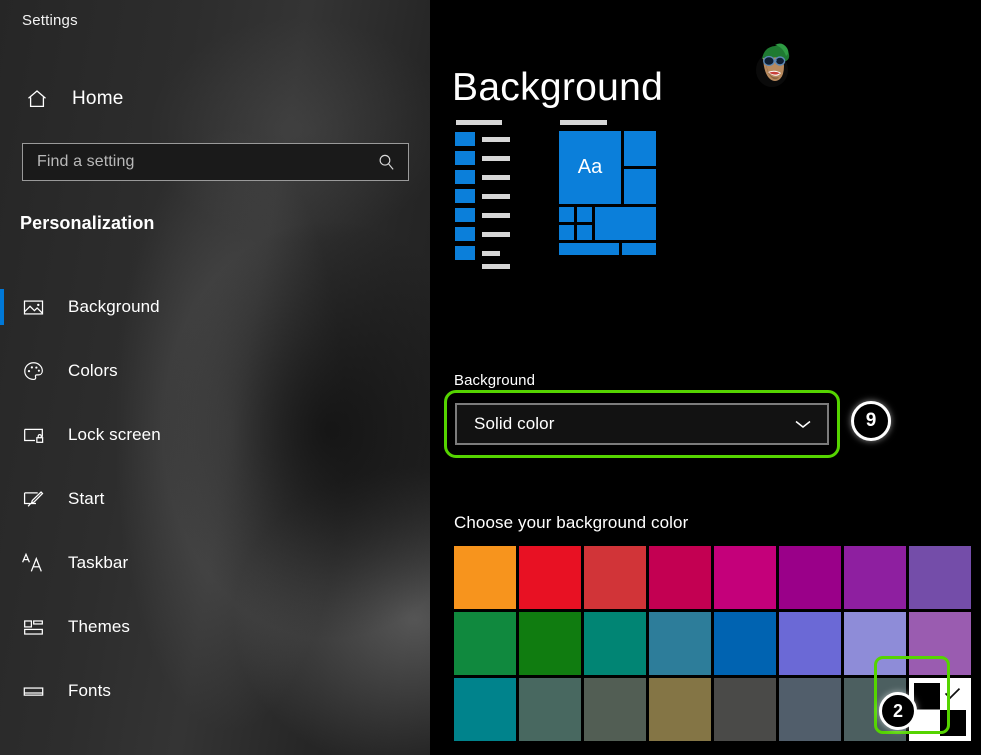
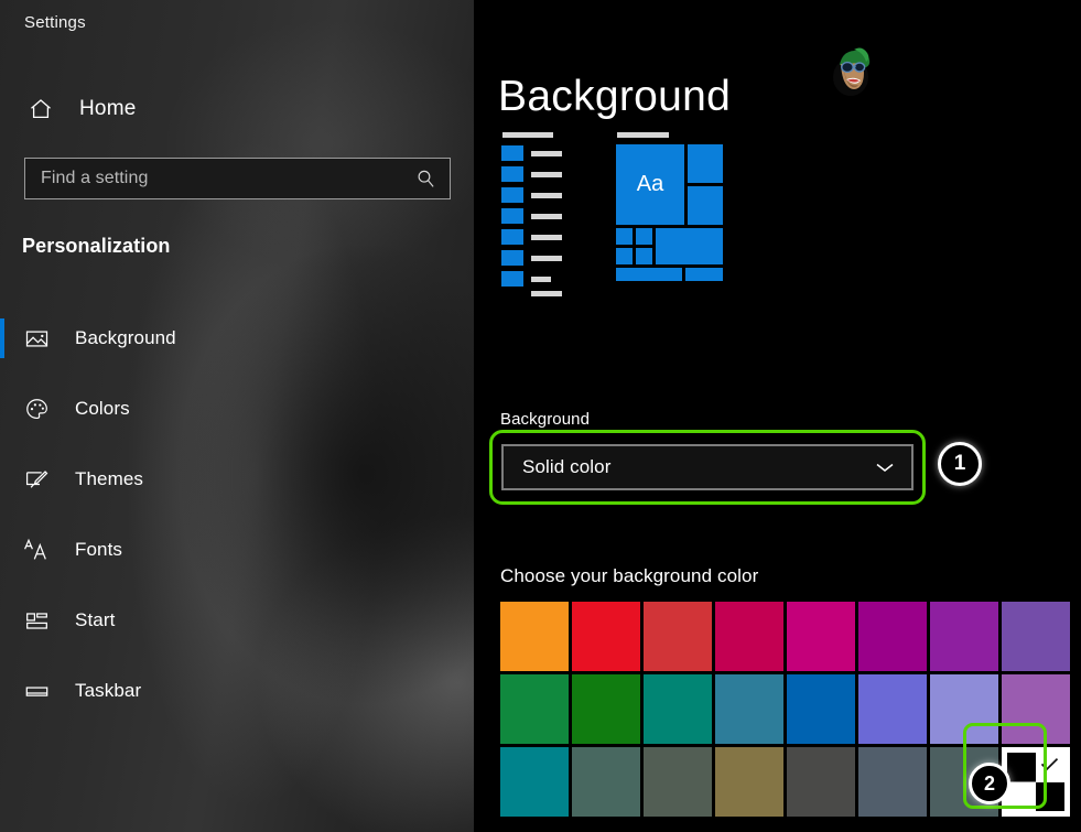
  Settings
  Home
  Find a setting
  Personalization
  Background
  Colors
- Lock screen
- Start
+ Themes
- Taskbar
+ Fonts
- Themes
+ Start
- Fonts
+ Taskbar
  Background
  Aa
  Background
  Solid color
- 9
+ 1
  Choose your background color
  2
